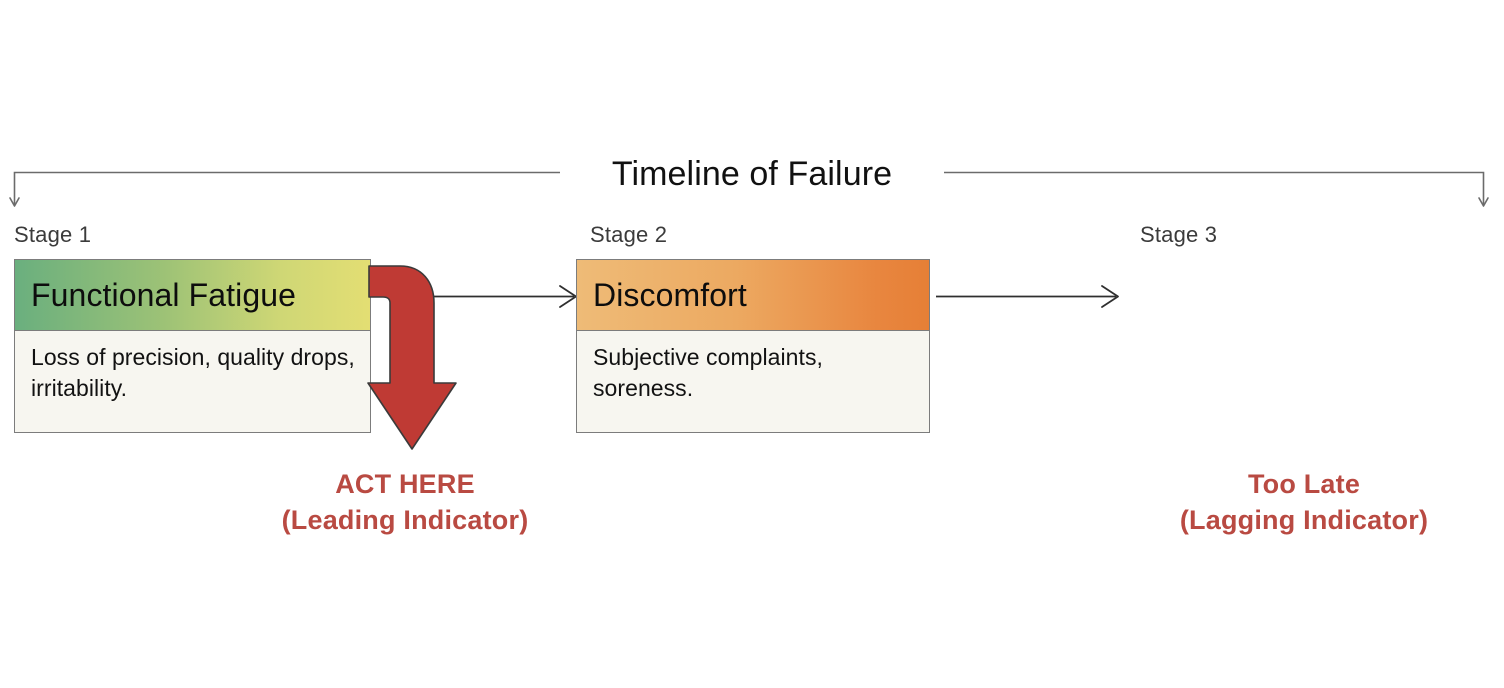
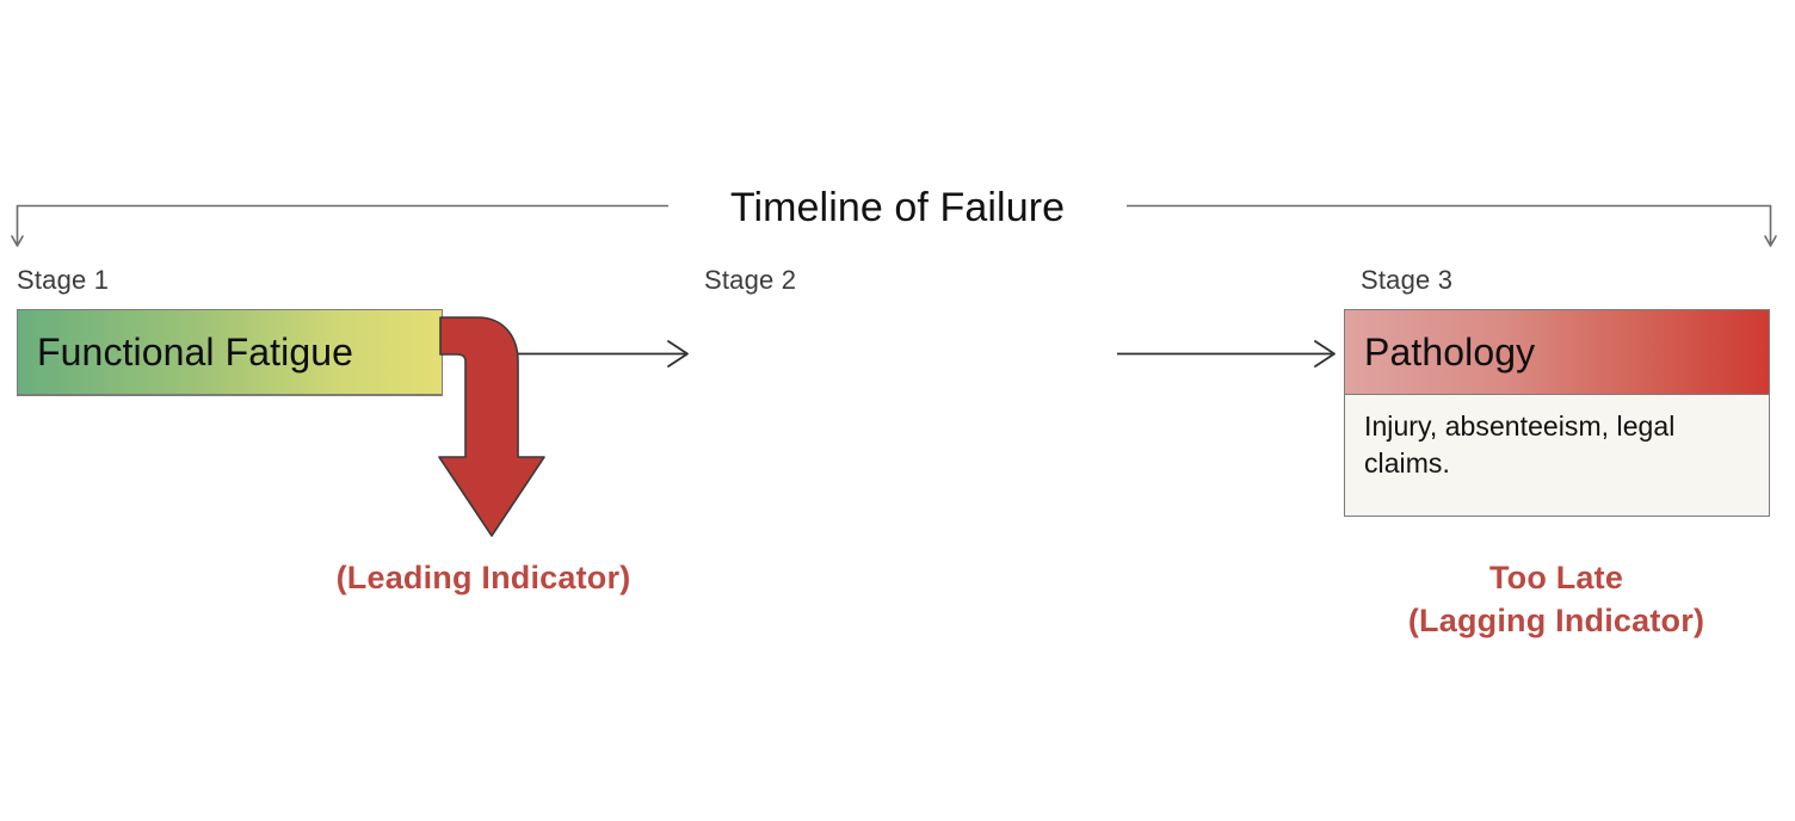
  Timeline of Failure
  Stage 1
  Functional Fatigue
- Loss of precision, quality drops, irritability.
- ACT HERE
  (Leading Indicator)
  Stage 2
- Discomfort
- Subjective complaints, soreness.
  Stage 3
+ Pathology
+ Injury, absenteeism, legal claims.
  Too Late
  (Lagging Indicator)
